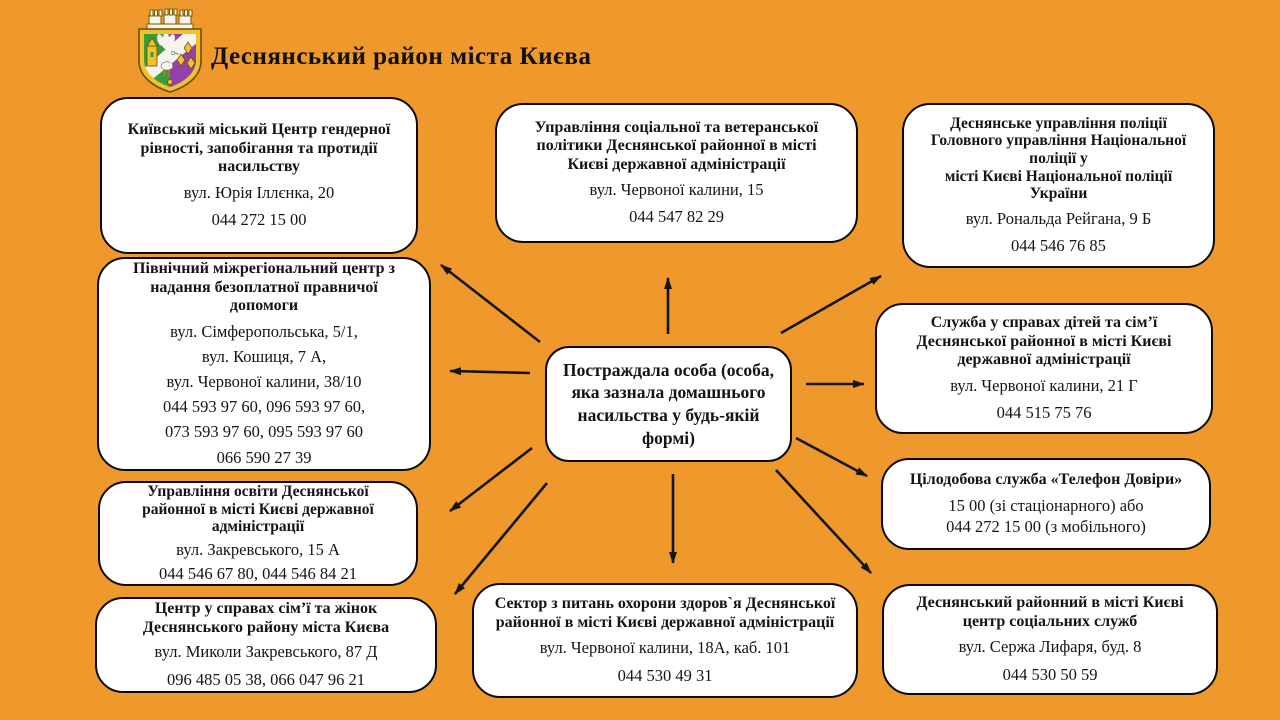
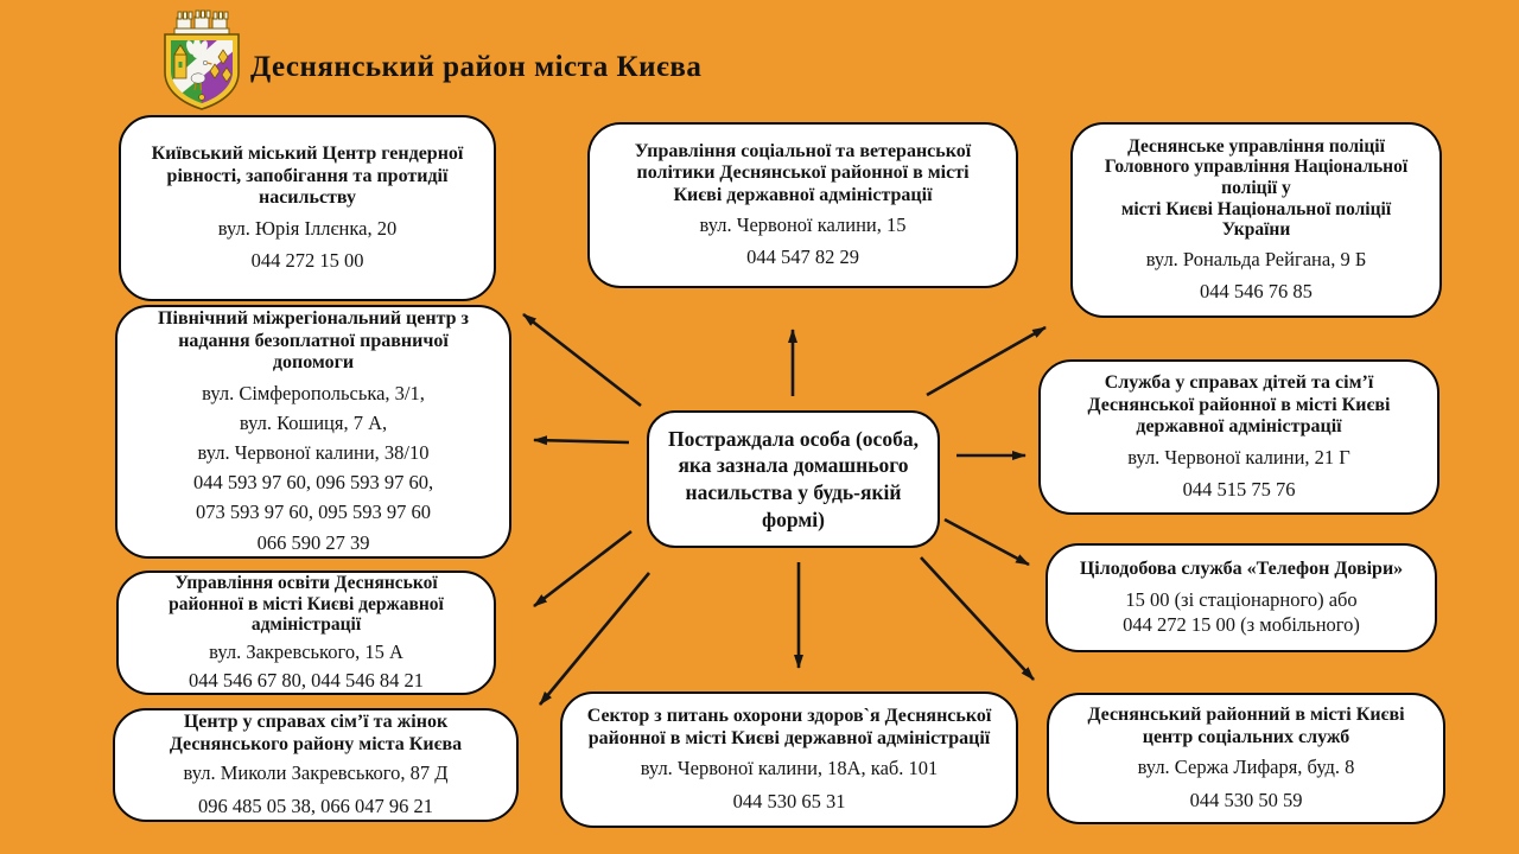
  Деснянський район міста Києва
  Київський міський Центр гендерної
  рівності, запобігання та протидії
  насильству
  вул. Юрія Іллєнка, 20
  044 272 15 00
  Північний міжрегіональний центр з
  надання безоплатної правничої
  допомоги
- вул. Сімферопольська, 5/1,
+ вул. Сімферопольська, 3/1,
  вул. Кошиця, 7 А,
  вул. Червоної калини, 38/10
  044 593 97 60, 096 593 97 60,
  073 593 97 60, 095 593 97 60
  066 590 27 39
  Управління освіти Деснянської
  районної в місті Києві державної
  адміністрації
  вул. Закревського, 15 А
  044 546 67 80, 044 546 84 21
  Центр у справах сім’ї та жінок
  Деснянського району міста Києва
  вул. Миколи Закревського, 87 Д
  096 485 05 38, 066 047 96 21
  Управління соціальної та ветеранської
  політики Деснянської районної в місті
  Києві державної адміністрації
  вул. Червоної калини, 15
  044 547 82 29
  Постраждала особа (особа,
  яка зазнала домашнього
  насильства у будь-якій
  формі)
  Сектор з питань охорони здоров`я Деснянської
  районної в місті Києві державної адміністрації
  вул. Червоної калини, 18А, каб. 101
- 044 530 49 31
+ 044 530 65 31
  Деснянське управління поліції
  Головного управління Національної
  поліції у
  місті Києві Національної поліції
  України
  вул. Рональда Рейгана, 9 Б
  044 546 76 85
  Служба у справах дітей та сім’ї
  Деснянської районної в місті Києві
  державної адміністрації
  вул. Червоної калини, 21 Г
  044 515 75 76
  Цілодобова служба «Телефон Довіри»
  15 00 (зі стаціонарного) або
  044 272 15 00 (з мобільного)
  Деснянський районний в місті Києві
  центр соціальних служб
  вул. Сержа Лифаря, буд. 8
  044 530 50 59
